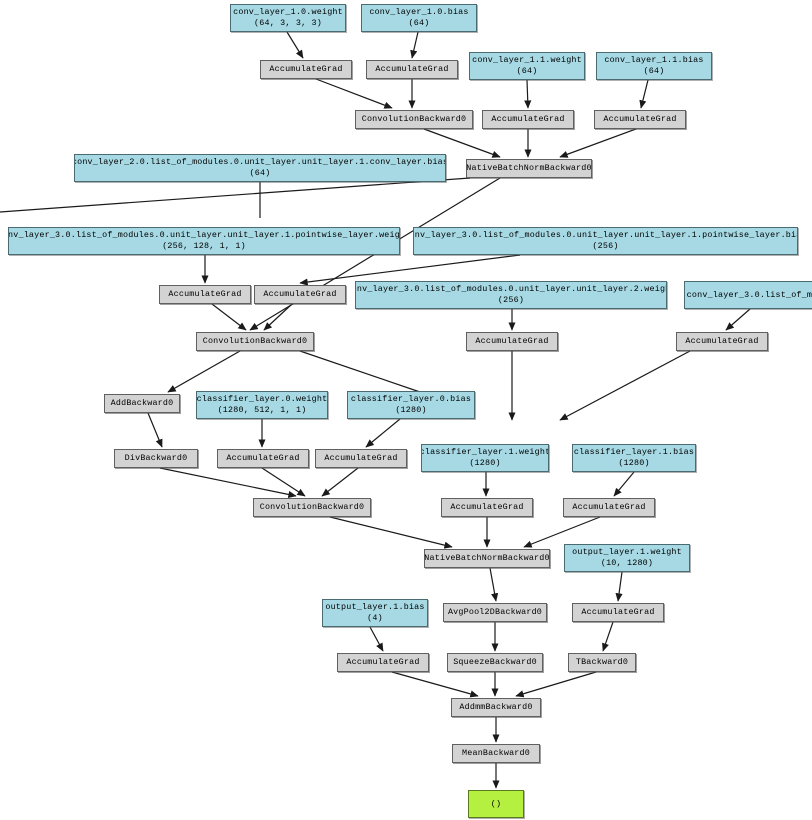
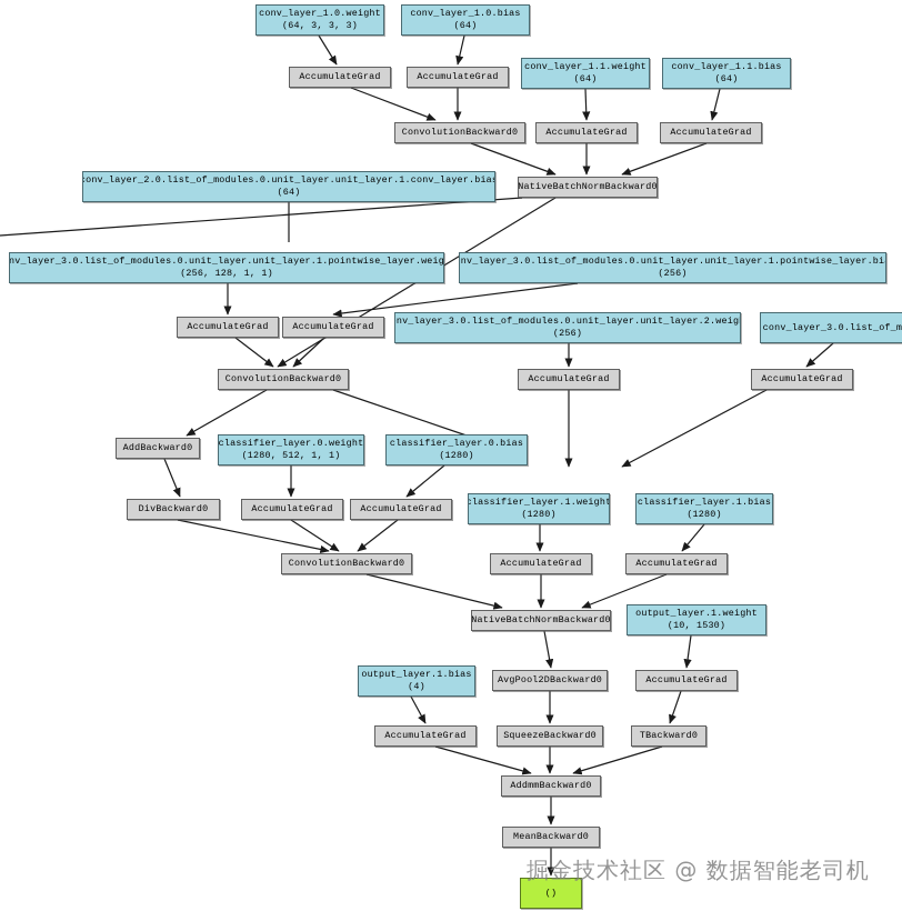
  conv_layer_1.0.weight
  (64, 3, 3, 3)
  conv_layer_1.0.bias
  (64)
  AccumulateGrad
  AccumulateGrad
  conv_layer_1.1.weight
  (64)
  conv_layer_1.1.bias
  (64)
  ConvolutionBackward0
  AccumulateGrad
  AccumulateGrad
  conv_layer_2.0.list_of_modules.0.unit_layer.unit_layer.1.conv_layer.bia
  (64)
  NativeBatchNormBackward0
  nv_layer_3.0.list_of_modules.0.unit_layer.unit_layer.1.pointwise_layer.weig
  (256, 128, 1, 1)
  nv_layer_3.0.list_of_modules.0.unit_layer.unit_layer.1.pointwise_layer.bi
  (256)
  AccumulateGrad
  AccumulateGrad
  nv_layer_3.0.list_of_modules.0.unit_layer.unit_layer.2.weig
  (256)
  conv_layer_3.0.list_of_m
  ConvolutionBackward0
  AccumulateGrad
  AccumulateGrad
  AddBackward0
  classifier_layer.0.weight
  (1280, 512, 1, 1)
  classifier_layer.0.bias
  (1280)
  DivBackward0
  AccumulateGrad
  AccumulateGrad
  classifier_layer.1.weight
  (1280)
  classifier_layer.1.bias
  (1280)
  ConvolutionBackward0
  AccumulateGrad
  AccumulateGrad
  NativeBatchNormBackward0
  output_layer.1.weight
- (10, 1280)
+ (10, 1530)
  output_layer.1.bias
  (4)
  AvgPool2DBackward0
  AccumulateGrad
  AccumulateGrad
  SqueezeBackward0
  TBackward0
  AddmmBackward0
  MeanBackward0
  ()
+ 掘金技术社区 @ 数据智能老司机
